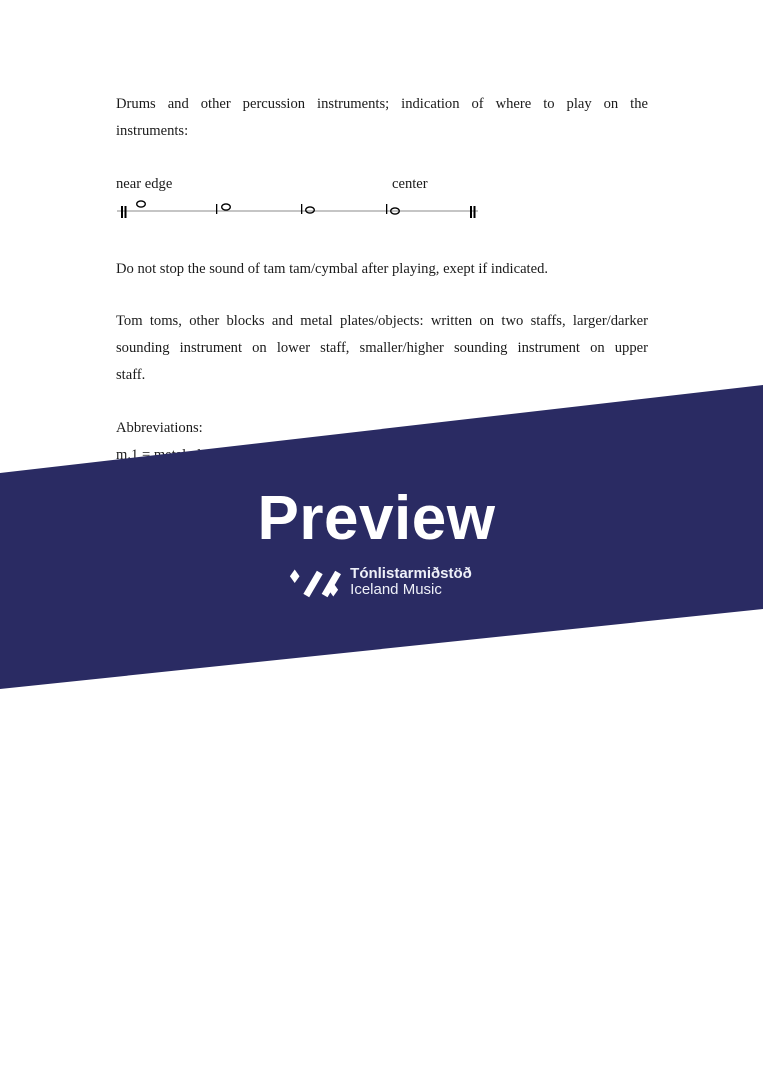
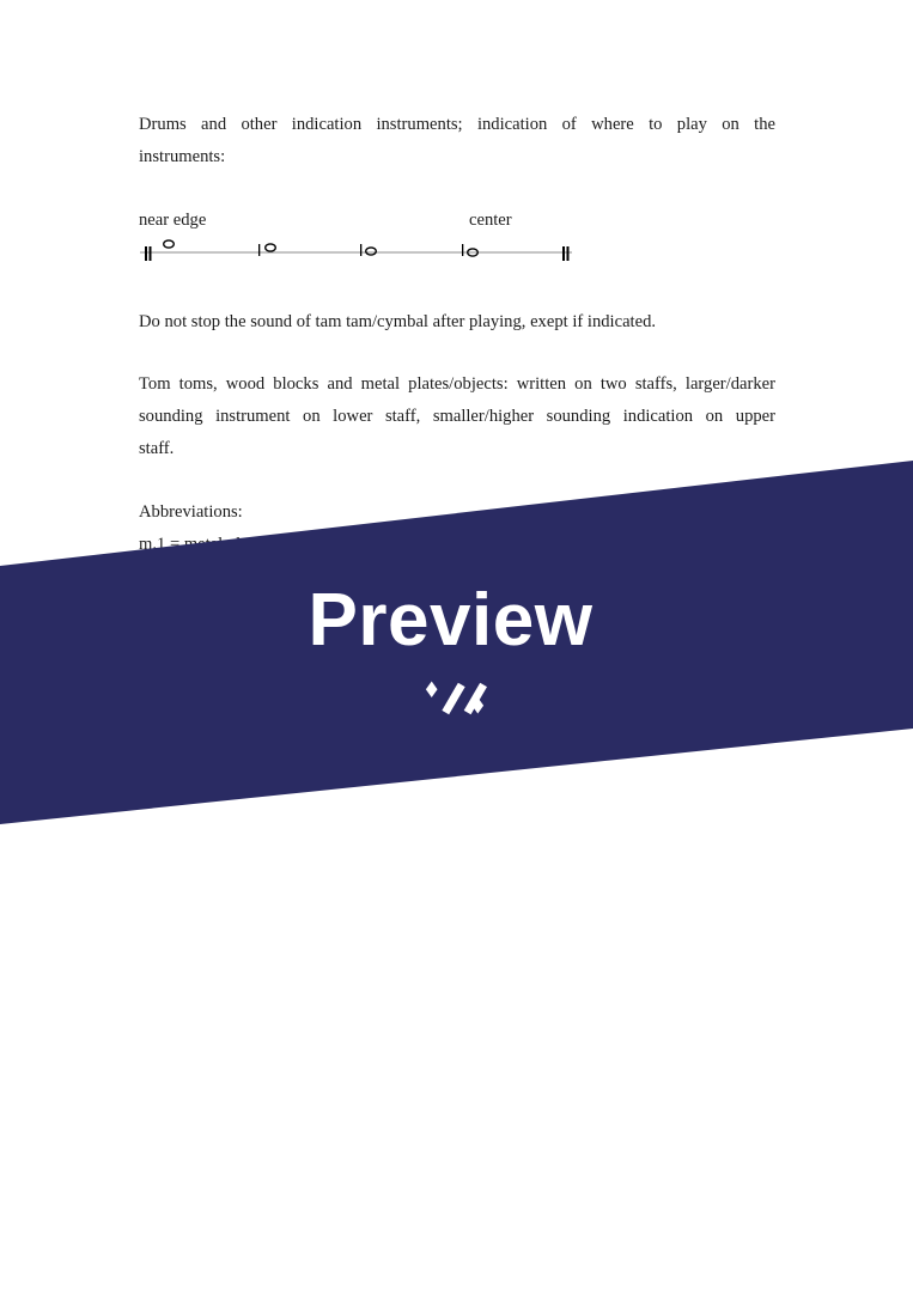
- Drums and other percussion instruments; indication of where to play on the
+ Drums and other indication instruments; indication of where to play on the
  instruments:
  near edge
  center
  Do not stop the sound of tam tam/cymbal after playing, exept if indicated.
- Tom toms, other blocks and metal plates/objects: written on two staffs, larger/darker
+ Tom toms, wood blocks and metal plates/objects: written on two staffs, larger/darker
- sounding instrument on lower staff, smaller/higher sounding instrument on upper
+ sounding instrument on lower staff, smaller/higher sounding indication on upper
  staff.
  Abbreviations:
  Preview
- Tónlistarmiðstöð
- Iceland Music
